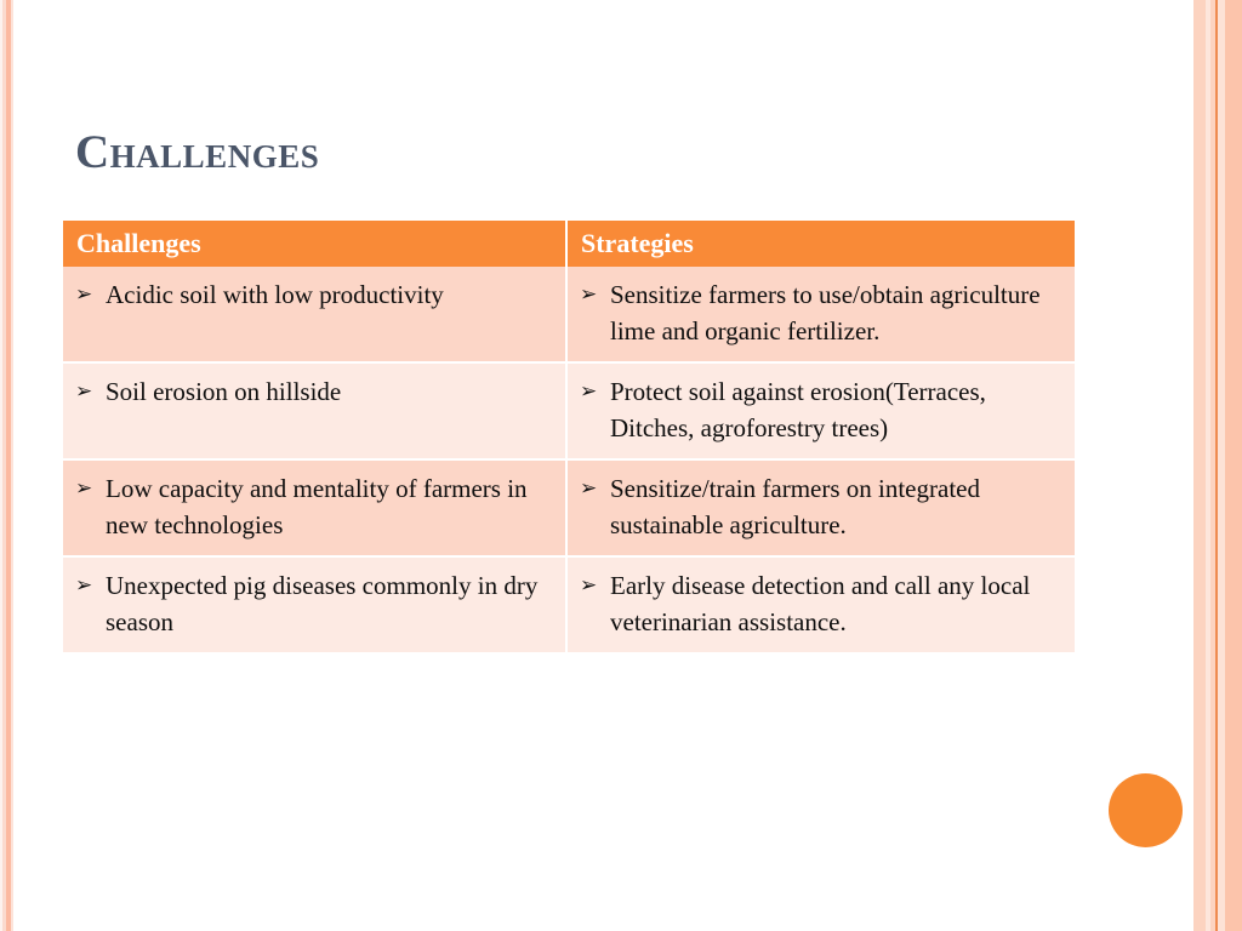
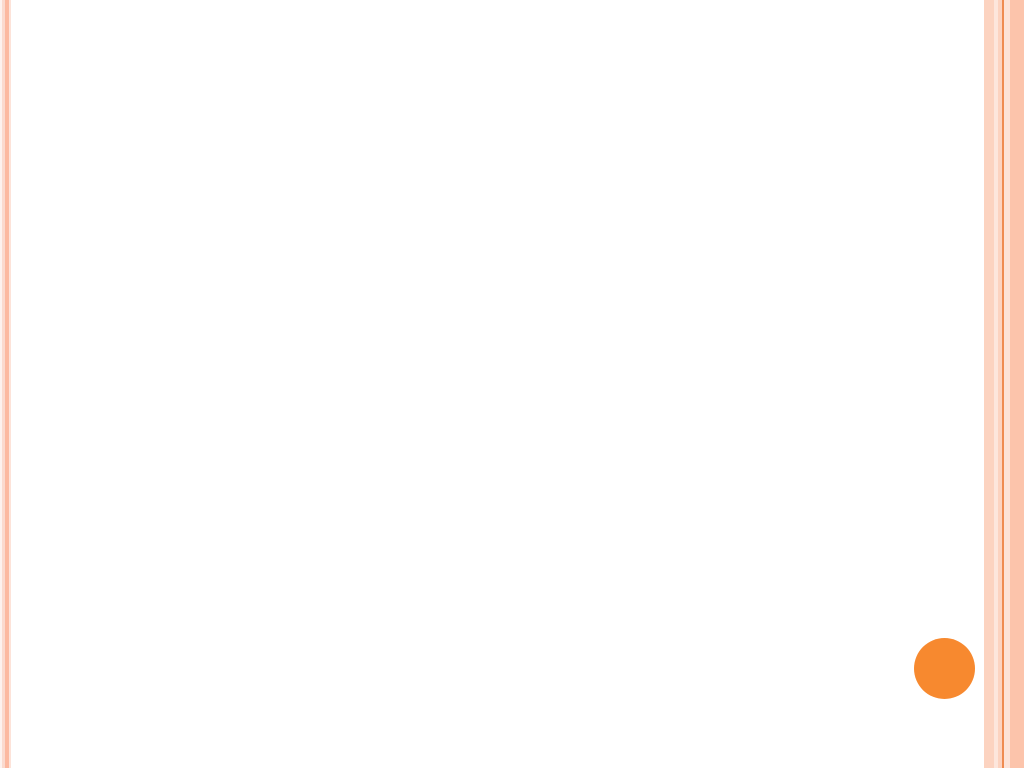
- Challenges
- Challenges	Strategies
- ➢ Acidic soil with low productivity	➢ Sensitize farmers to use/obtain agriculture lime and organic fertilizer.
- ➢ Soil erosion on hillside	➢ Protect soil against erosion(Terraces, Ditches, agroforestry trees)
- ➢ Low capacity and mentality of farmers in new technologies	➢ Sensitize/train farmers on integrated sustainable agriculture.
- ➢ Unexpected pig diseases commonly in dry season	➢ Early disease detection and call any local veterinarian assistance.
